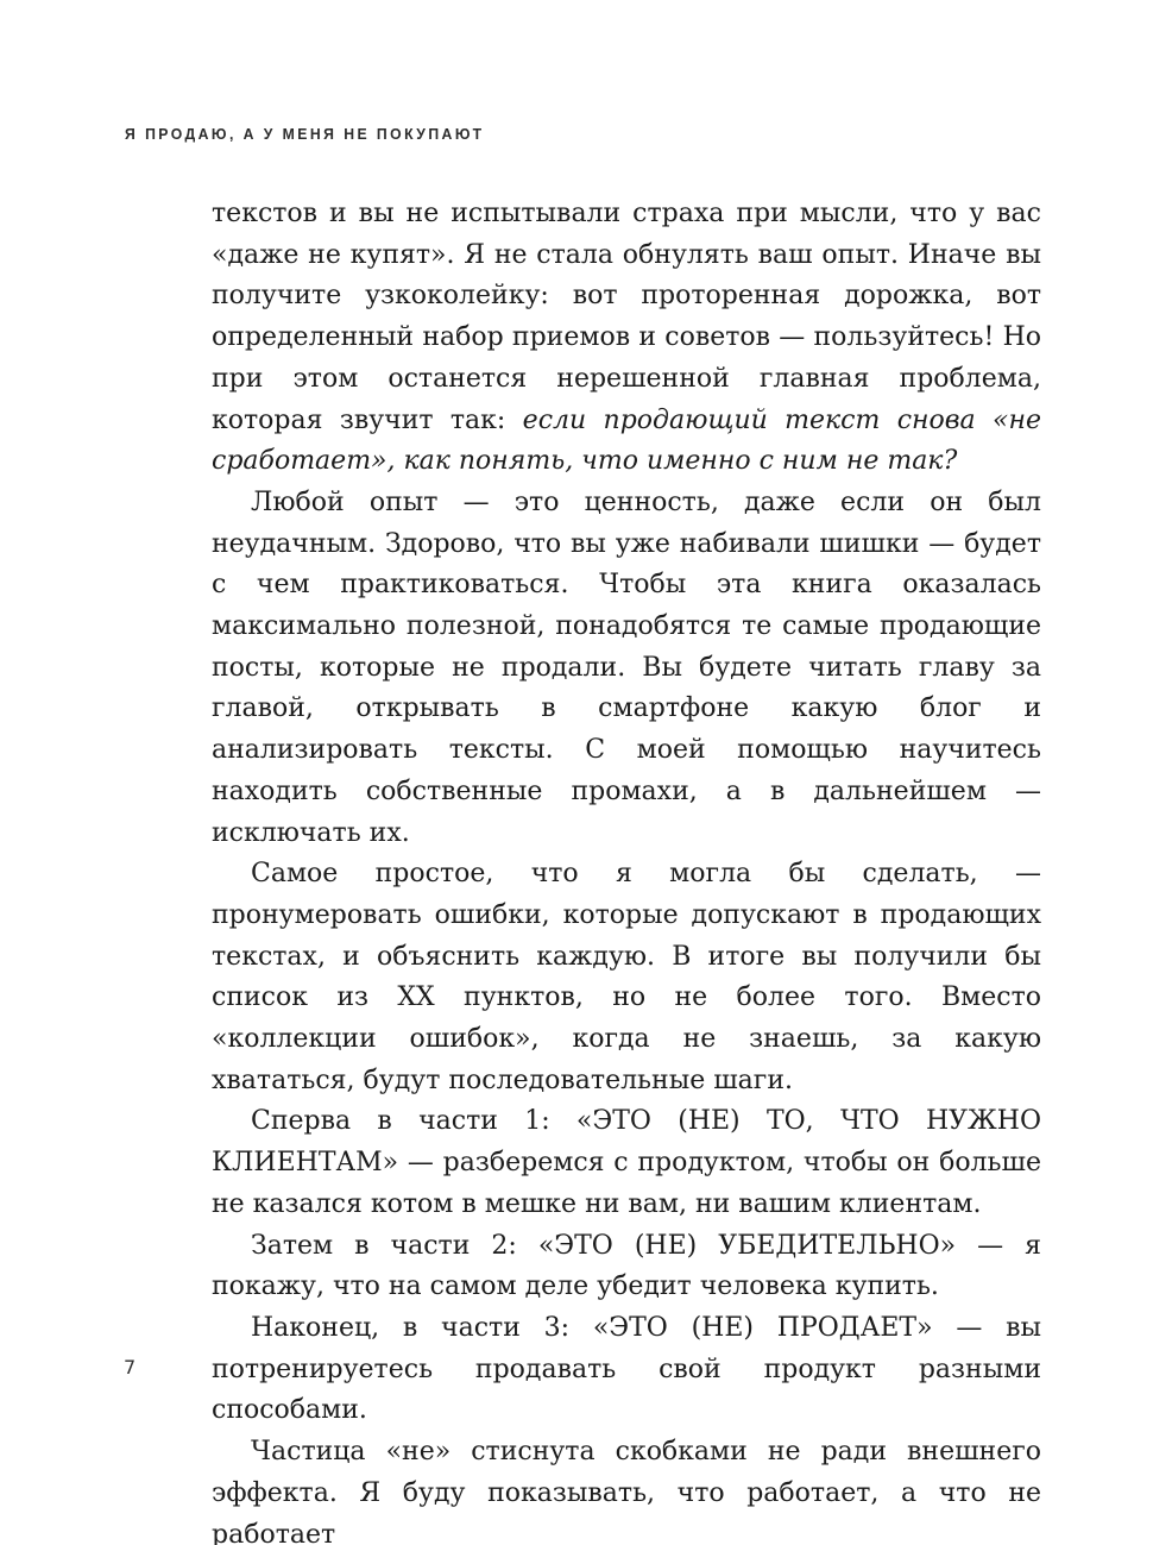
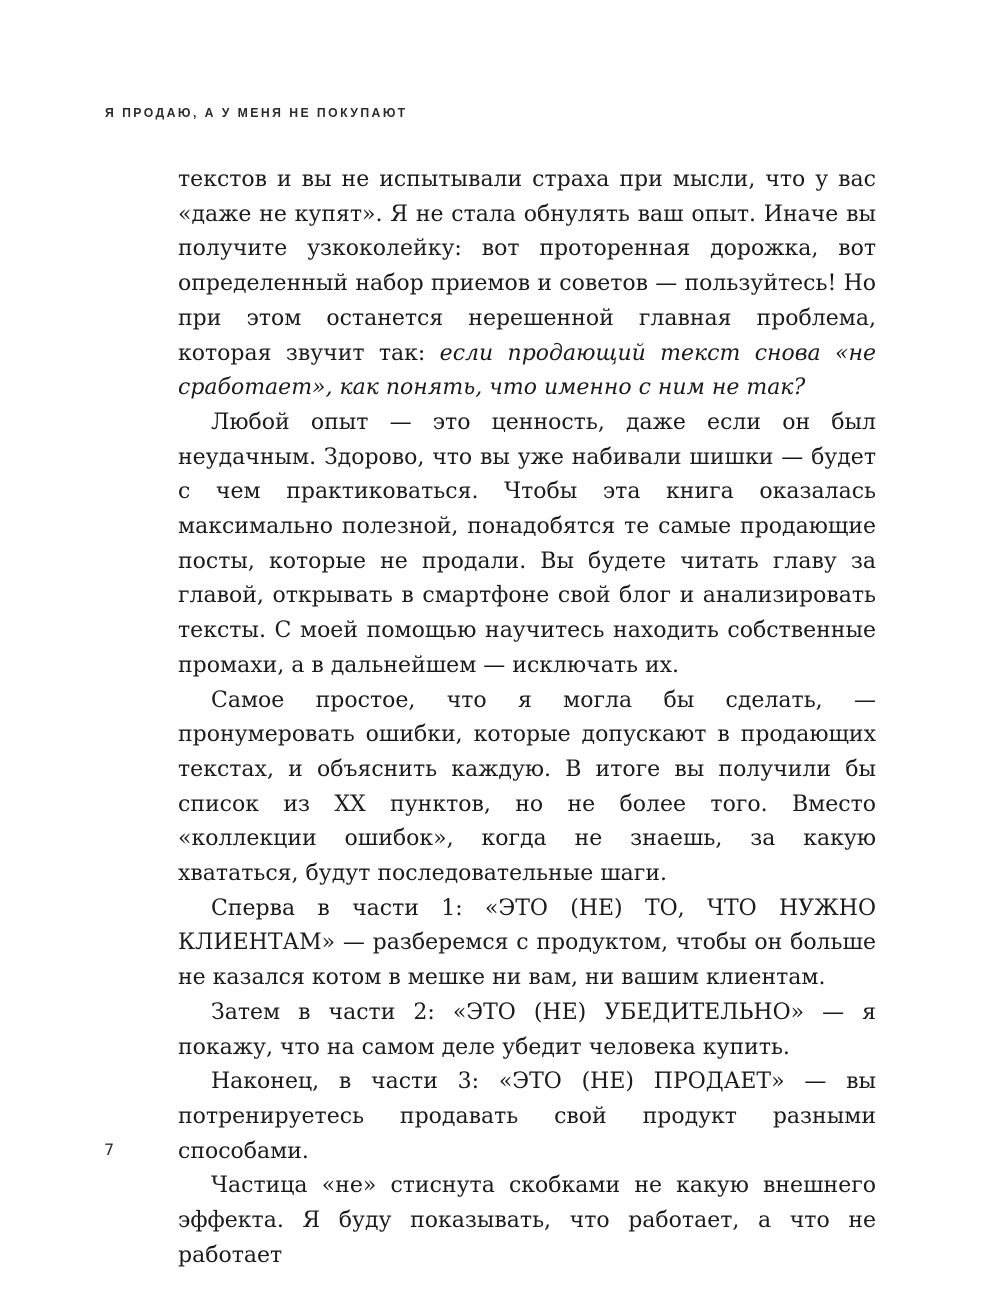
  Я ПРОДАЮ, А У МЕНЯ НЕ ПОКУПАЮТ
  текстов и вы не испытывали страха при мысли, что у вас «даже не купят». Я не стала обнулять ваш опыт. Иначе вы получите узкоколейку: вот проторенная дорожка, вот определенный набор приемов и советов — пользуйтесь! Но при этом останется нерешенной главная проблема, которая звучит так: если продающий текст снова «не сработает», как понять, что именно с ним не так?
- Любой опыт — это ценность, даже если он был неудачным. Здорово, что вы уже набивали шишки — будет с чем практиковаться. Чтобы эта книга оказалась максимально полезной, понадобятся те самые продающие посты, которые не продали. Вы будете читать главу за главой, открывать в смартфоне какую блог и анализировать тексты. С моей помощью научитесь находить собственные промахи, а в дальнейшем — исключать их.
+ Любой опыт — это ценность, даже если он был неудачным. Здорово, что вы уже набивали шишки — будет с чем практиковаться. Чтобы эта книга оказалась максимально полезной, понадобятся те самые продающие посты, которые не продали. Вы будете читать главу за главой, открывать в смартфоне свой блог и анализировать тексты. С моей помощью научитесь находить собственные промахи, а в дальнейшем — исключать их.
  Самое простое, что я могла бы сделать, — пронумеровать ошибки, которые допускают в продающих текстах, и объяснить каждую. В итоге вы получили бы список из XX пунктов, но не более того. Вместо «коллекции ошибок», когда не знаешь, за какую хвататься, будут последовательные шаги.
  Сперва в части 1: «ЭТО (НЕ) ТО, ЧТО НУЖНО КЛИЕНТАМ» — разберемся с продуктом, чтобы он больше не казался котом в мешке ни вам, ни вашим клиентам.
  Затем в части 2: «ЭТО (НЕ) УБЕДИТЕЛЬНО» — я покажу, что на самом деле убедит человека купить.
  Наконец, в части 3: «ЭТО (НЕ) ПРОДАЕТ» — вы потренируетесь продавать свой продукт разными способами.
- Частица «не» стиснута скобками не ради внешнего эффекта. Я буду показывать, что работает, а что не работает
+ Частица «не» стиснута скобками не какую внешнего эффекта. Я буду показывать, что работает, а что не работает
  7
